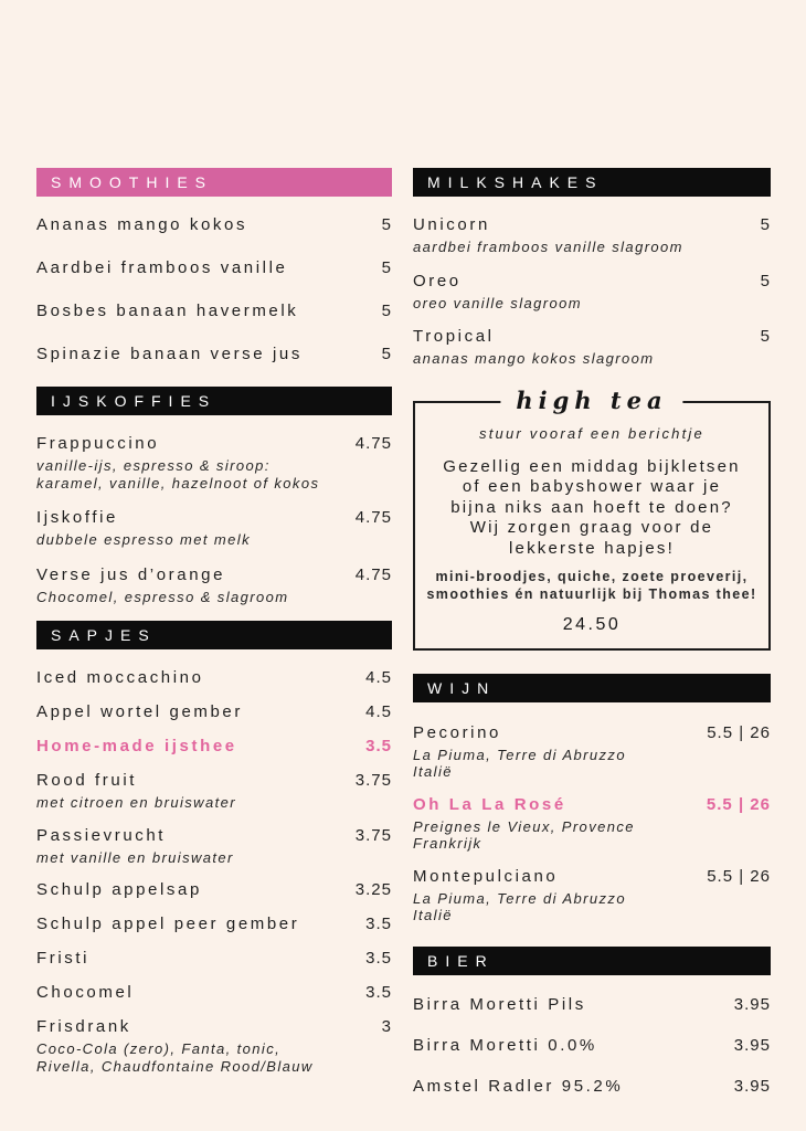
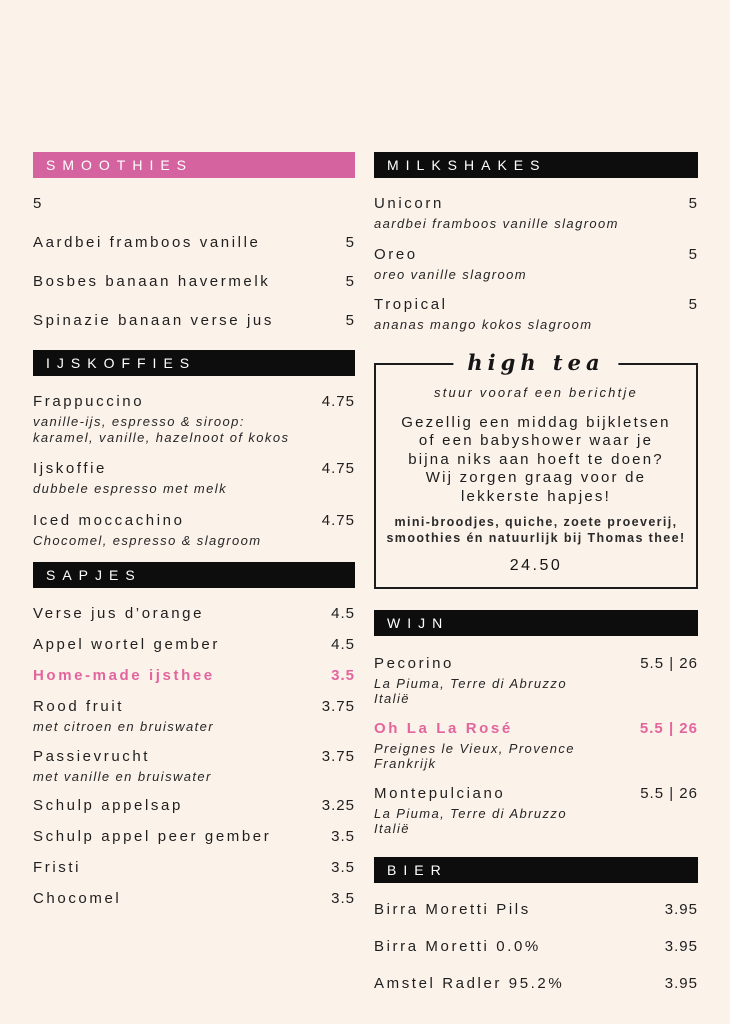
  SMOOTHIES
- Ananas mango kokos
  5
  Aardbei framboos vanille
  5
  Bosbes banaan havermelk
  5
  Spinazie banaan verse jus
  5
  IJSKOFFIES
  Frappuccino
  4.75
  vanille-ijs, espresso & siroop:
  karamel, vanille, hazelnoot of kokos
  Ijskoffie
  4.75
  dubbele espresso met melk
- Verse jus d’orange
+ Iced moccachino
  4.75
  Chocomel, espresso & slagroom
  SAPJES
- Iced moccachino
+ Verse jus d’orange
  4.5
  Appel wortel gember
  4.5
  Home-made ijsthee
  3.5
  Rood fruit
  3.75
  met citroen en bruiswater
  Passievrucht
  3.75
  met vanille en bruiswater
  Schulp appelsap
  3.25
  Schulp appel peer gember
  3.5
  Fristi
  3.5
  Chocomel
  3.5
- Frisdrank
- 3
- Coco-Cola (zero), Fanta, tonic,
- Rivella, Chaudfontaine Rood/Blauw
  MILKSHAKES
  Unicorn
  5
  aardbei framboos vanille slagroom
  Oreo
  5
  oreo vanille slagroom
  Tropical
  5
  ananas mango kokos slagroom
  high tea
  stuur vooraf een berichtje
  Gezellig een middag bijkletsen
  of een babyshower waar je
  bijna niks aan hoeft te doen?
  Wij zorgen graag voor de
  lekkerste hapjes!
  mini-broodjes, quiche, zoete proeverij,
  smoothies én natuurlijk bij Thomas thee!
  24.50
  WIJN
  Pecorino
  5.5 | 26
  La Piuma, Terre di Abruzzo
  Italië
  Oh La La Rosé
  5.5 | 26
  Preignes le Vieux, Provence
  Frankrijk
  Montepulciano
  5.5 | 26
  La Piuma, Terre di Abruzzo
  Italië
  BIER
  Birra Moretti Pils
  3.95
  Birra Moretti 0.0%
  3.95
  Amstel Radler 95.2%
  3.95
